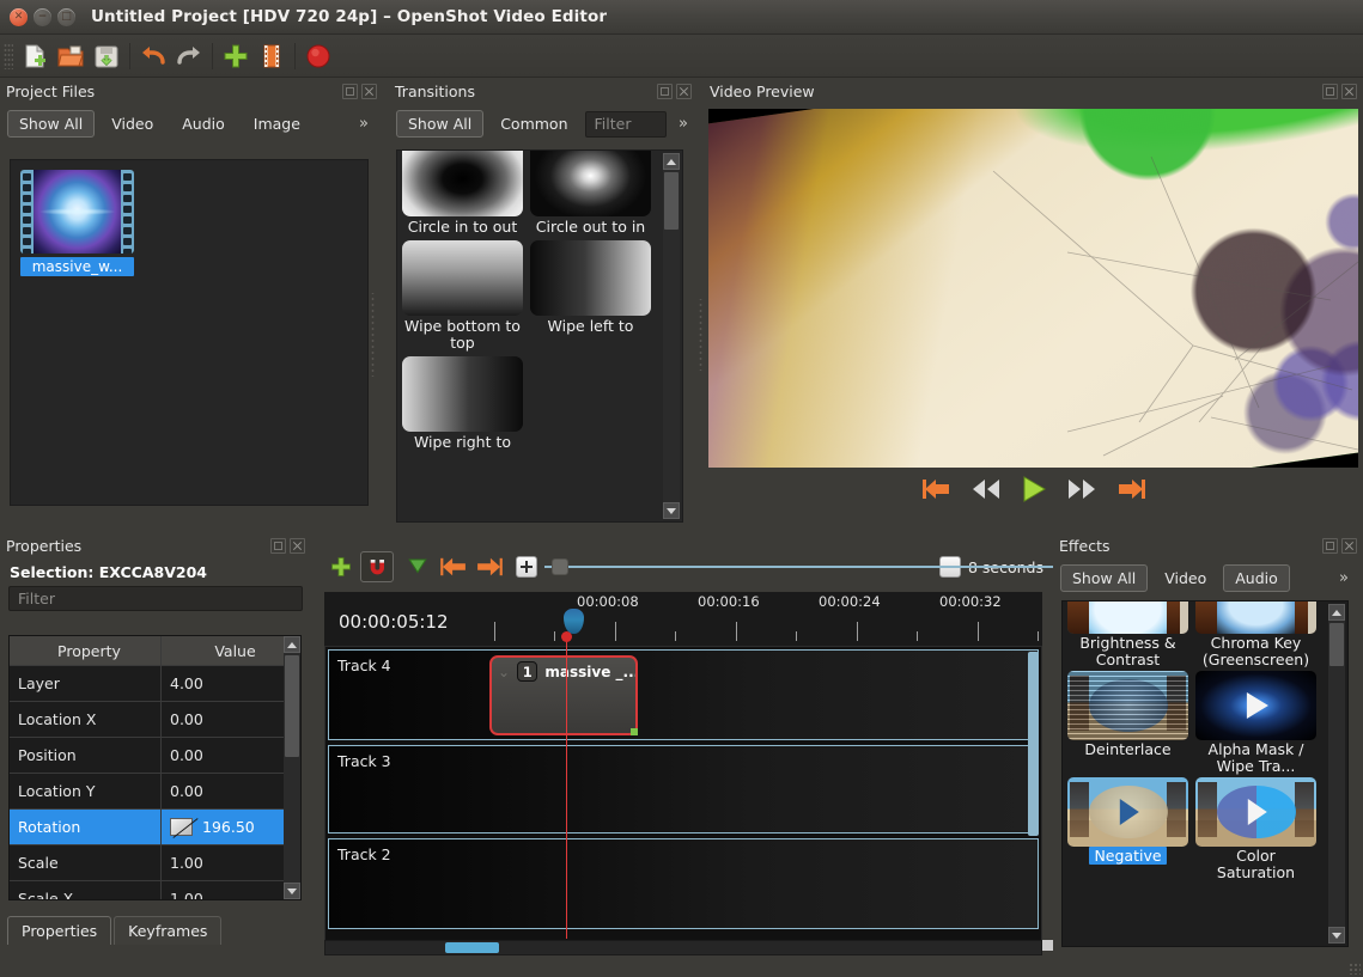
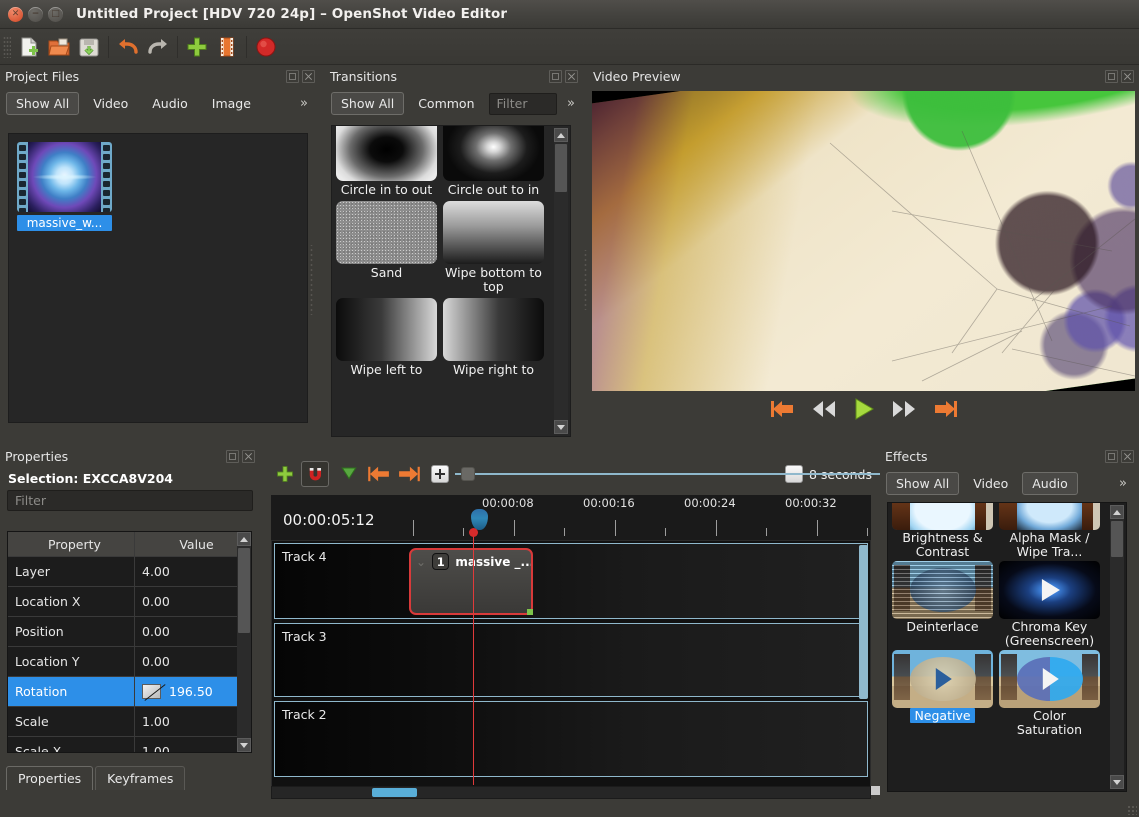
  ✕
  −
  □
  Untitled Project [HDV 720 24p] – OpenShot Video Editor
  Project Files
  Show All
  Video
  Audio
  Image
  »
  massive_w...
  Transitions
  Show All
  Common
  Filter
  »
  Circle in to out
  Circle out to in
+ Sand
  Wipe bottom to top
  Wipe left to
  Wipe right to
  Video Preview
  Properties
  Selection: EXCCA8V204
  Filter
  Property
  Value
  Layer
  4.00
  Location X
  0.00
  Position
  0.00
  Location Y
  0.00
  Rotation
  196.50
  Scale
  1.00
  Scale X
  1.00
  Properties
  Keyframes
  00:00:05:12
  00:00:08
  00:00:16
  00:00:24
  00:00:32
  Track 4
  ⌄
  1
  massive _..
  Track 3
  Track 2
  Effects
  Show All
  Video
  Audio
  »
  Brightness & Contrast
- Chroma Key (Greenscreen)
+ Alpha Mask / Wipe Tra...
  Deinterlace
- Alpha Mask / Wipe Tra...
+ Chroma Key (Greenscreen)
  Negative
  Color Saturation
